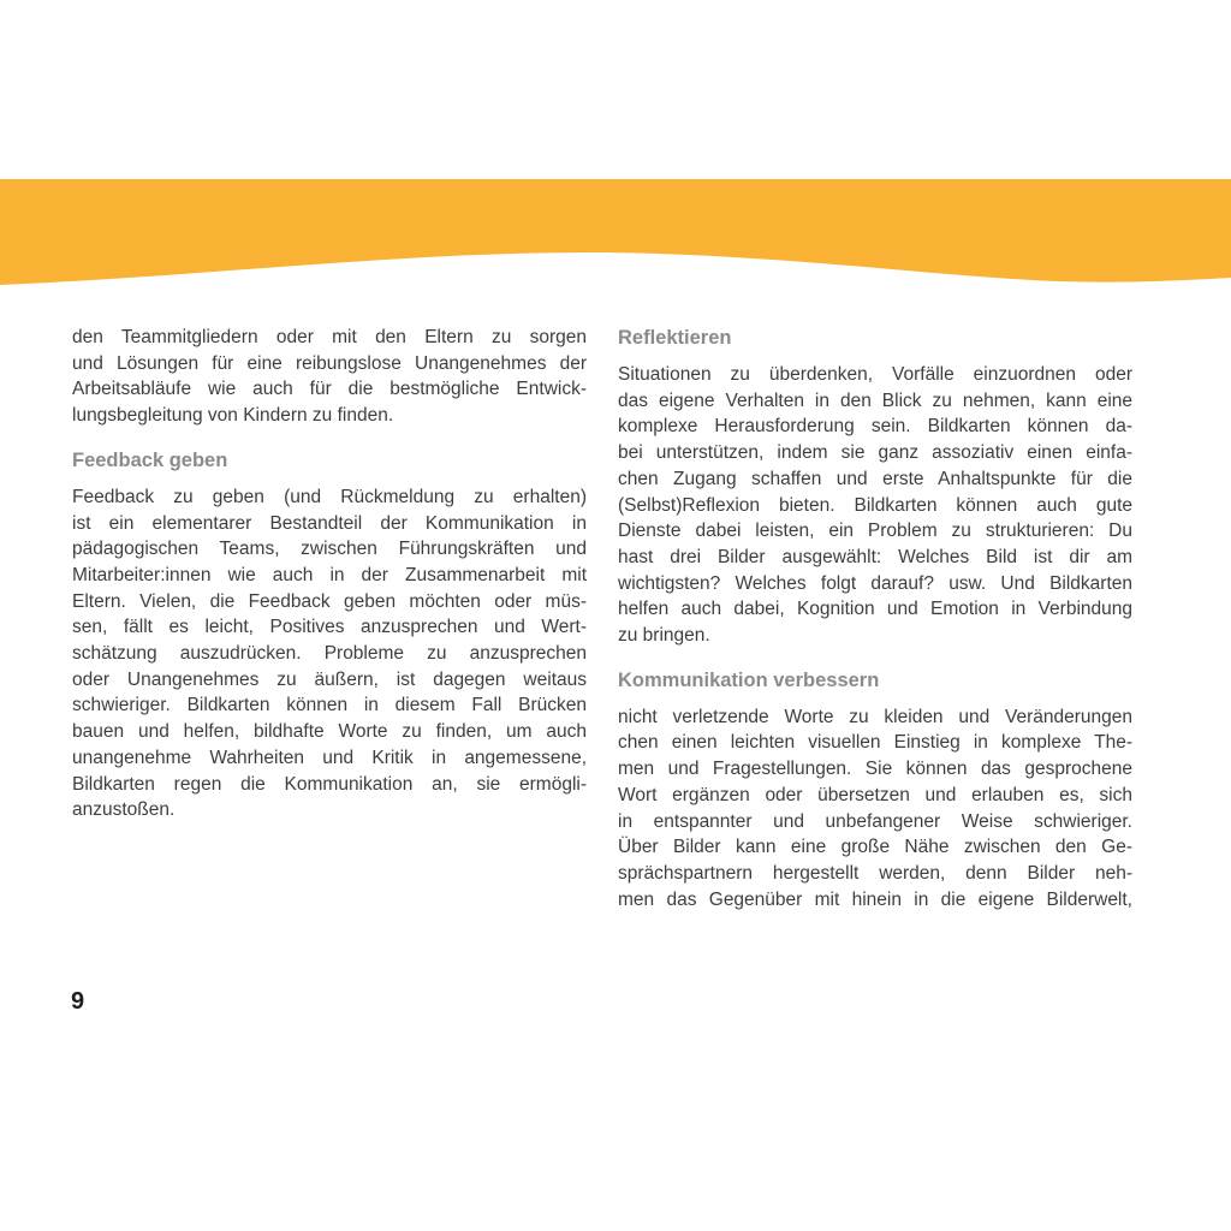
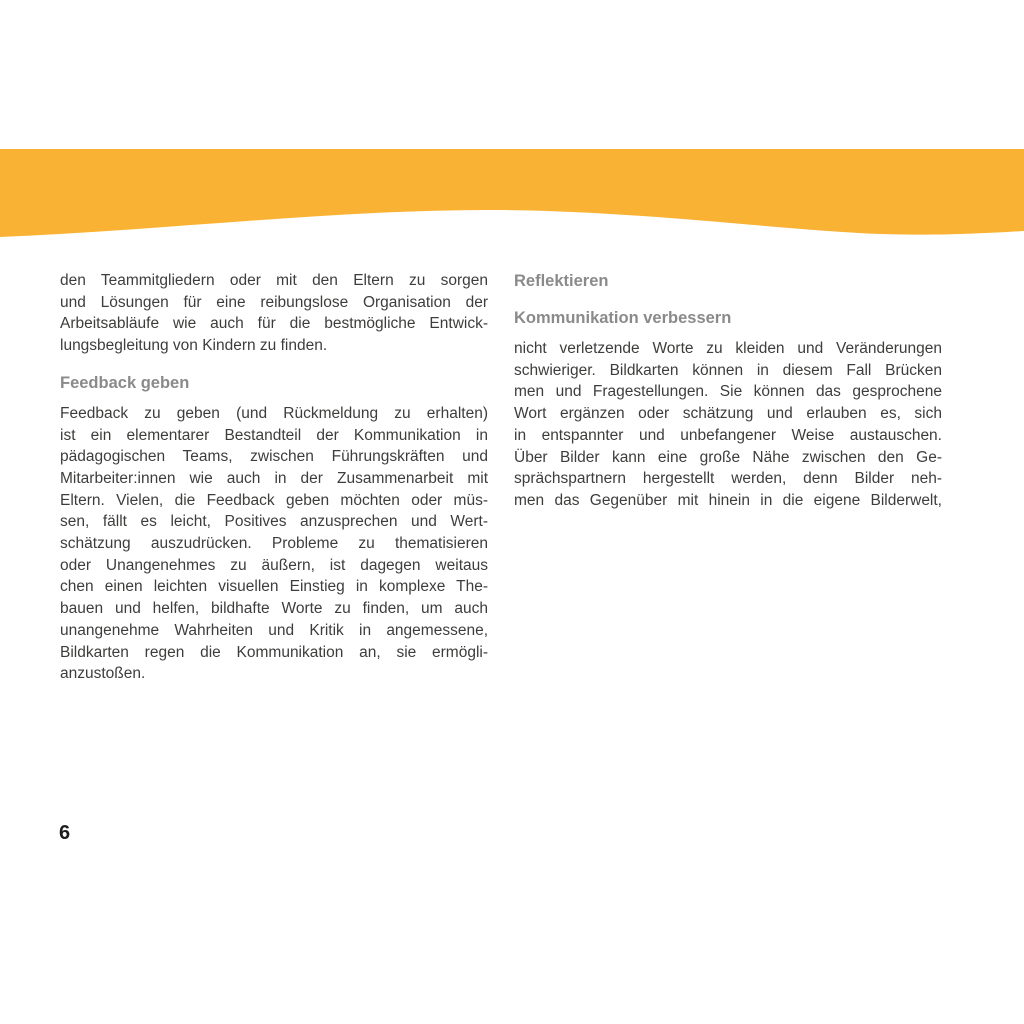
  den Teammitgliedern oder mit den Eltern zu sorgen
- und Lösungen für eine reibungslose Unangenehmes der
+ und Lösungen für eine reibungslose Organisation der
  Arbeitsabläufe wie auch für die bestmögliche Entwick-
  lungsbegleitung von Kindern zu finden.
  Feedback geben
  Feedback zu geben (und Rückmeldung zu erhalten)
  ist ein elementarer Bestandteil der Kommunikation in
  pädagogischen Teams, zwischen Führungskräften und
  Mitarbeiter:innen wie auch in der Zusammenarbeit mit
  Eltern. Vielen, die Feedback geben möchten oder müs-
  sen, fällt es leicht, Positives anzusprechen und Wert-
- schätzung auszudrücken. Probleme zu anzusprechen
+ schätzung auszudrücken. Probleme zu thematisieren
  oder Unangenehmes zu äußern, ist dagegen weitaus
- schwieriger. Bildkarten können in diesem Fall Brücken
+ chen einen leichten visuellen Einstieg in komplexe The-
  bauen und helfen, bildhafte Worte zu finden, um auch
  unangenehme Wahrheiten und Kritik in angemessene,
  Bildkarten regen die Kommunikation an, sie ermögli-
  anzustoßen.
  Reflektieren
- Situationen zu überdenken, Vorfälle einzuordnen oder
- das eigene Verhalten in den Blick zu nehmen, kann eine
- komplexe Herausforderung sein. Bildkarten können da-
- bei unterstützen, indem sie ganz assoziativ einen einfa-
- chen Zugang schaffen und erste Anhaltspunkte für die
- (Selbst)Reflexion bieten. Bildkarten können auch gute
- Dienste dabei leisten, ein Problem zu strukturieren: Du
- hast drei Bilder ausgewählt: Welches Bild ist dir am
- wichtigsten? Welches folgt darauf? usw. Und Bildkarten
- helfen auch dabei, Kognition und Emotion in Verbindung
- zu bringen.
  Kommunikation verbessern
  nicht verletzende Worte zu kleiden und Veränderungen
- chen einen leichten visuellen Einstieg in komplexe The-
+ schwieriger. Bildkarten können in diesem Fall Brücken
  men und Fragestellungen. Sie können das gesprochene
- Wort ergänzen oder übersetzen und erlauben es, sich
+ Wort ergänzen oder schätzung und erlauben es, sich
- in entspannter und unbefangener Weise schwieriger.
+ in entspannter und unbefangener Weise austauschen.
  Über Bilder kann eine große Nähe zwischen den Ge-
  sprächspartnern hergestellt werden, denn Bilder neh-
  men das Gegenüber mit hinein in die eigene Bilderwelt,
- 9
+ 6
